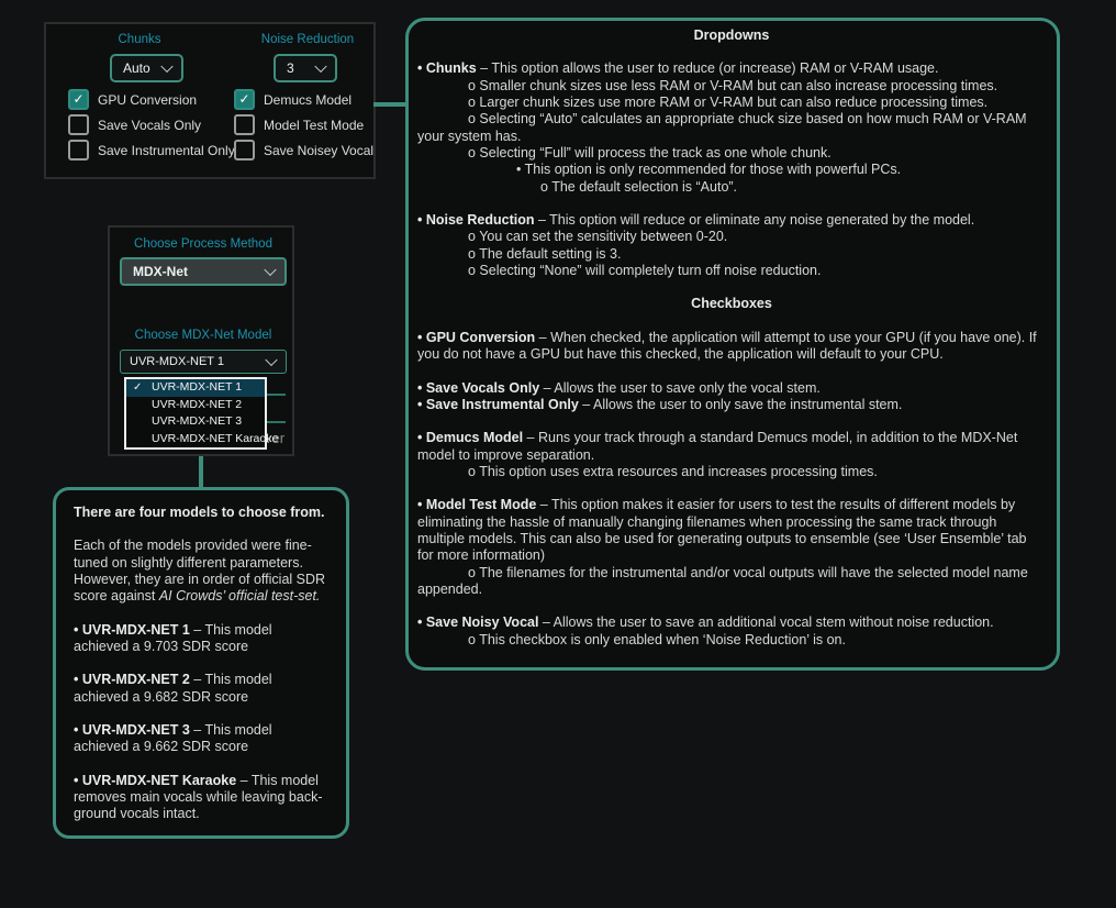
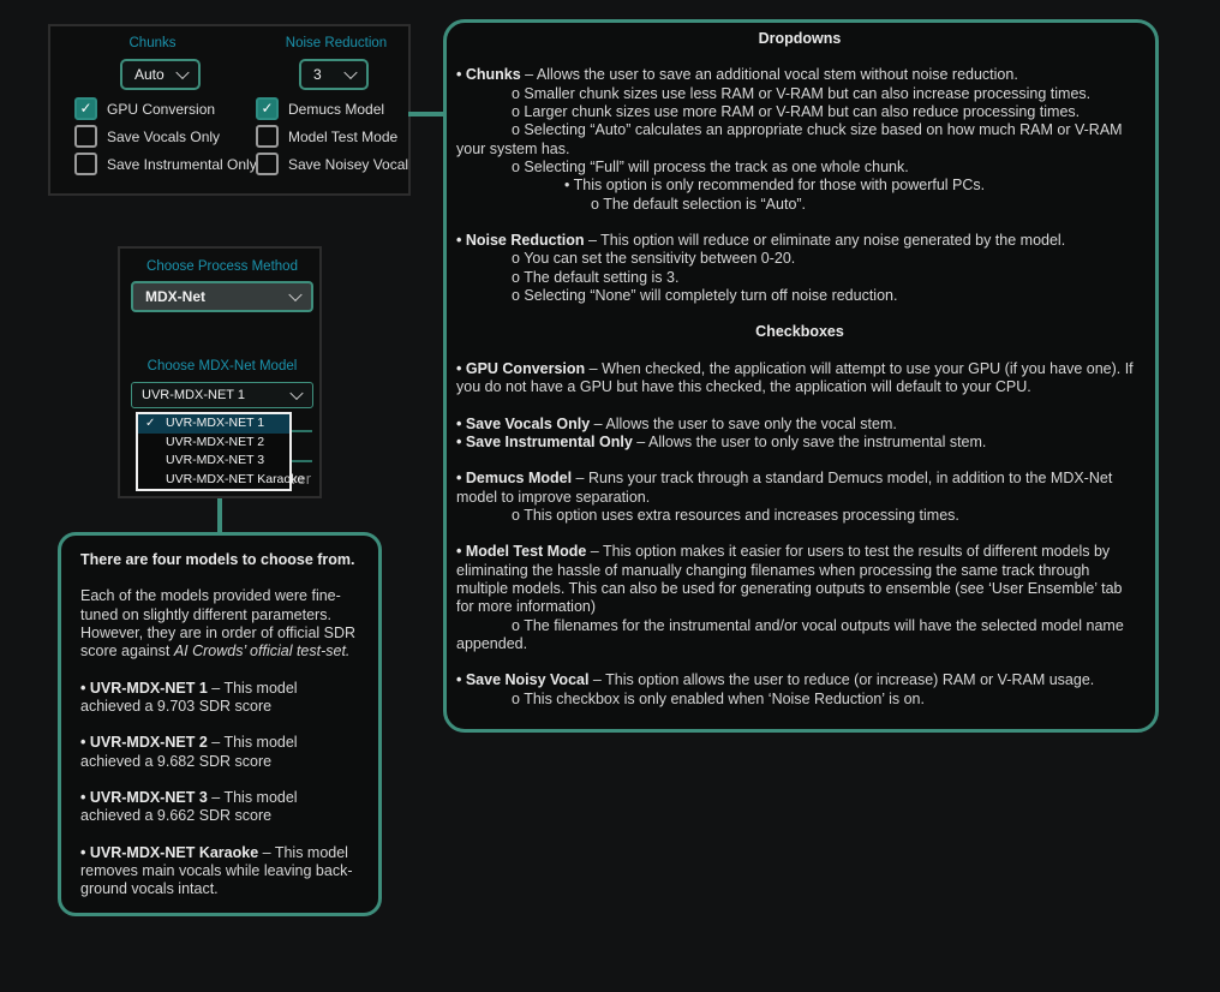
  Chunks
  Noise Reduction
  Auto
  3
  ✓
  GPU Conversion
  Save Vocals Only
  Save Instrumental Only
  ✓
  Demucs Model
  Model Test Mode
  Save Noisey Vocal
  Choose Process Method
  MDX-Net
  Choose MDX-Net Model
  UVR-MDX-NET 1
  ver
  ✓
  UVR-MDX-NET 1
  UVR-MDX-NET 2
  UVR-MDX-NET 3
  UVR-MDX-NET Karaoke
  There are four models to choose from.
  Each of the models provided were fine-tuned on slightly different parameters. However, they are in order of official SDR score against AI Crowds’ official test-set.
  • UVR-MDX-NET 1 – This model achieved a 9.703 SDR score
  • UVR-MDX-NET 2 – This model achieved a 9.682 SDR score
  • UVR-MDX-NET 3 – This model achieved a 9.662 SDR score
  • UVR-MDX-NET Karaoke – This model removes main vocals while leaving back-ground vocals intact.
  Dropdowns
- • Chunks – This option allows the user to reduce (or increase) RAM or V-RAM usage.
+ • Chunks – Allows the user to save an additional vocal stem without noise reduction.
  o Smaller chunk sizes use less RAM or V-RAM but can also increase processing times.
  o Larger chunk sizes use more RAM or V-RAM but can also reduce processing times.
  o Selecting “Auto” calculates an appropriate chuck size based on how much RAM or V-RAM your system has.
  o Selecting “Full” will process the track as one whole chunk.
  • This option is only recommended for those with powerful PCs.
  o The default selection is “Auto”.
  • Noise Reduction – This option will reduce or eliminate any noise generated by the model.
  o You can set the sensitivity between 0-20.
  o The default setting is 3.
  o Selecting “None” will completely turn off noise reduction.
  Checkboxes
  • GPU Conversion – When checked, the application will attempt to use your GPU (if you have one). If you do not have a GPU but have this checked, the application will default to your CPU.
  • Save Vocals Only – Allows the user to save only the vocal stem.
  • Save Instrumental Only – Allows the user to only save the instrumental stem.
  • Demucs Model – Runs your track through a standard Demucs model, in addition to the MDX-Net model to improve separation.
  o This option uses extra resources and increases processing times.
  • Model Test Mode – This option makes it easier for users to test the results of different models by eliminating the hassle of manually changing filenames when processing the same track through multiple models. This can also be used for generating outputs to ensemble (see ‘User Ensemble’ tab for more information)
  o The filenames for the instrumental and/or vocal outputs will have the selected model name appended.
- • Save Noisy Vocal – Allows the user to save an additional vocal stem without noise reduction.
+ • Save Noisy Vocal – This option allows the user to reduce (or increase) RAM or V-RAM usage.
  o This checkbox is only enabled when ‘Noise Reduction’ is on.
